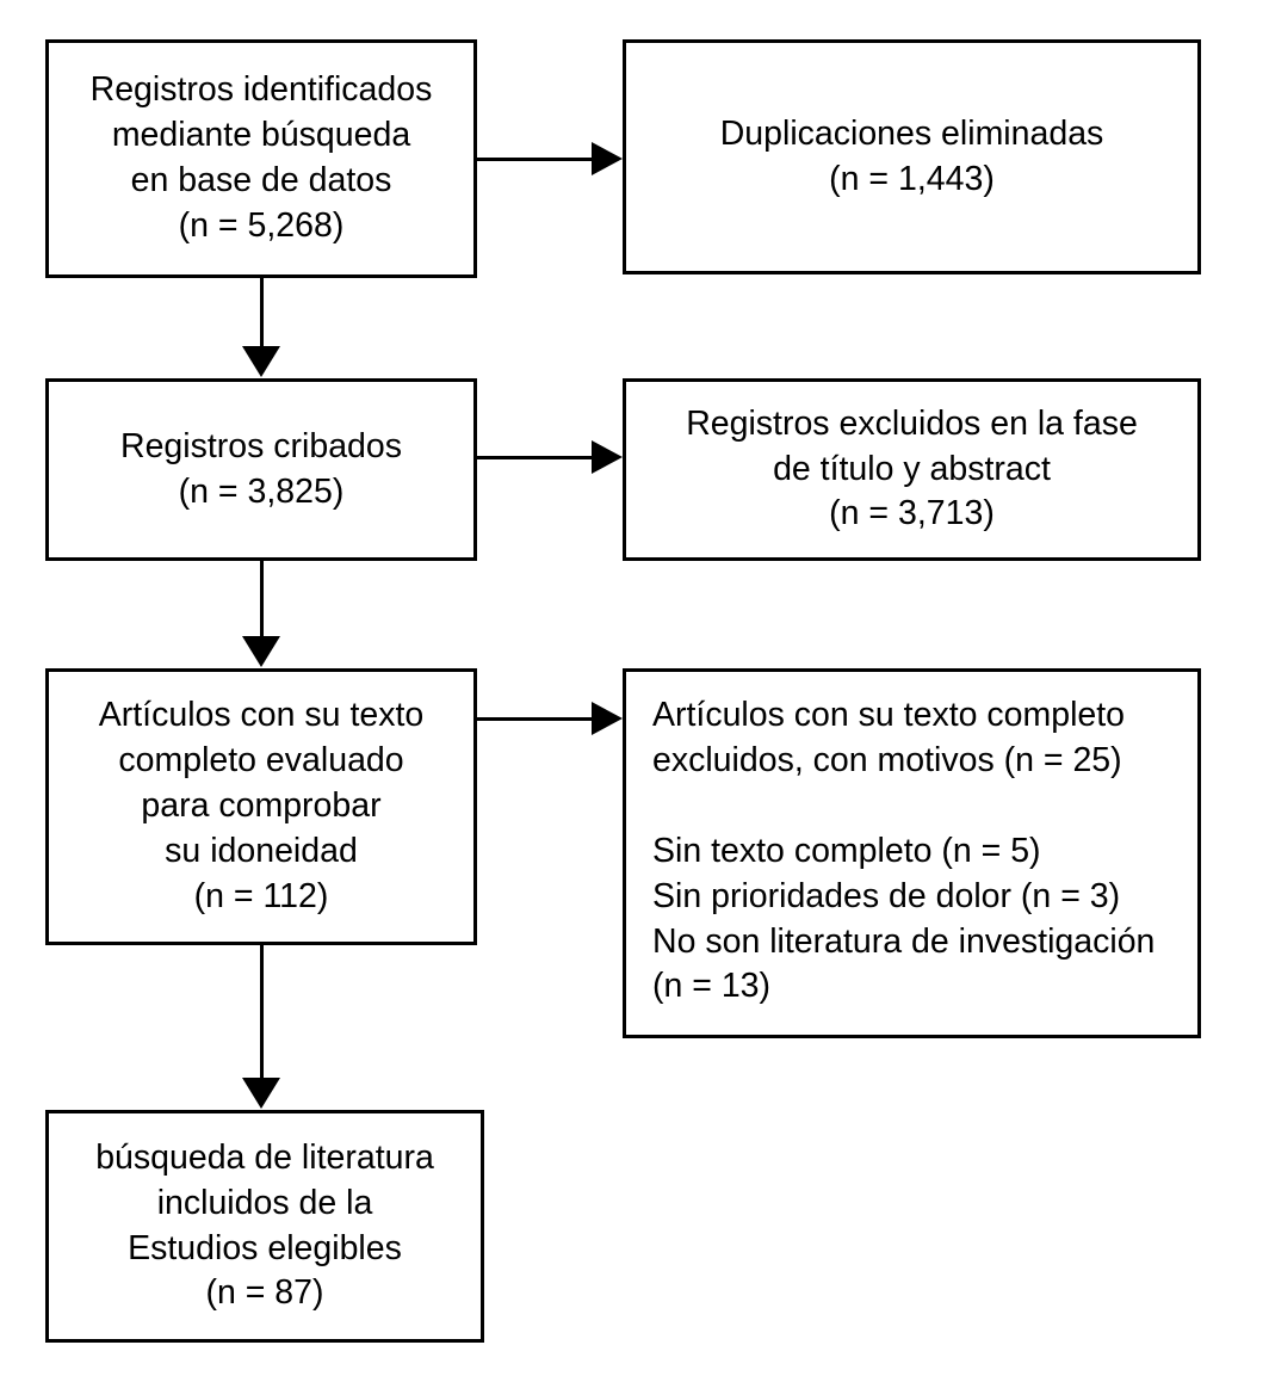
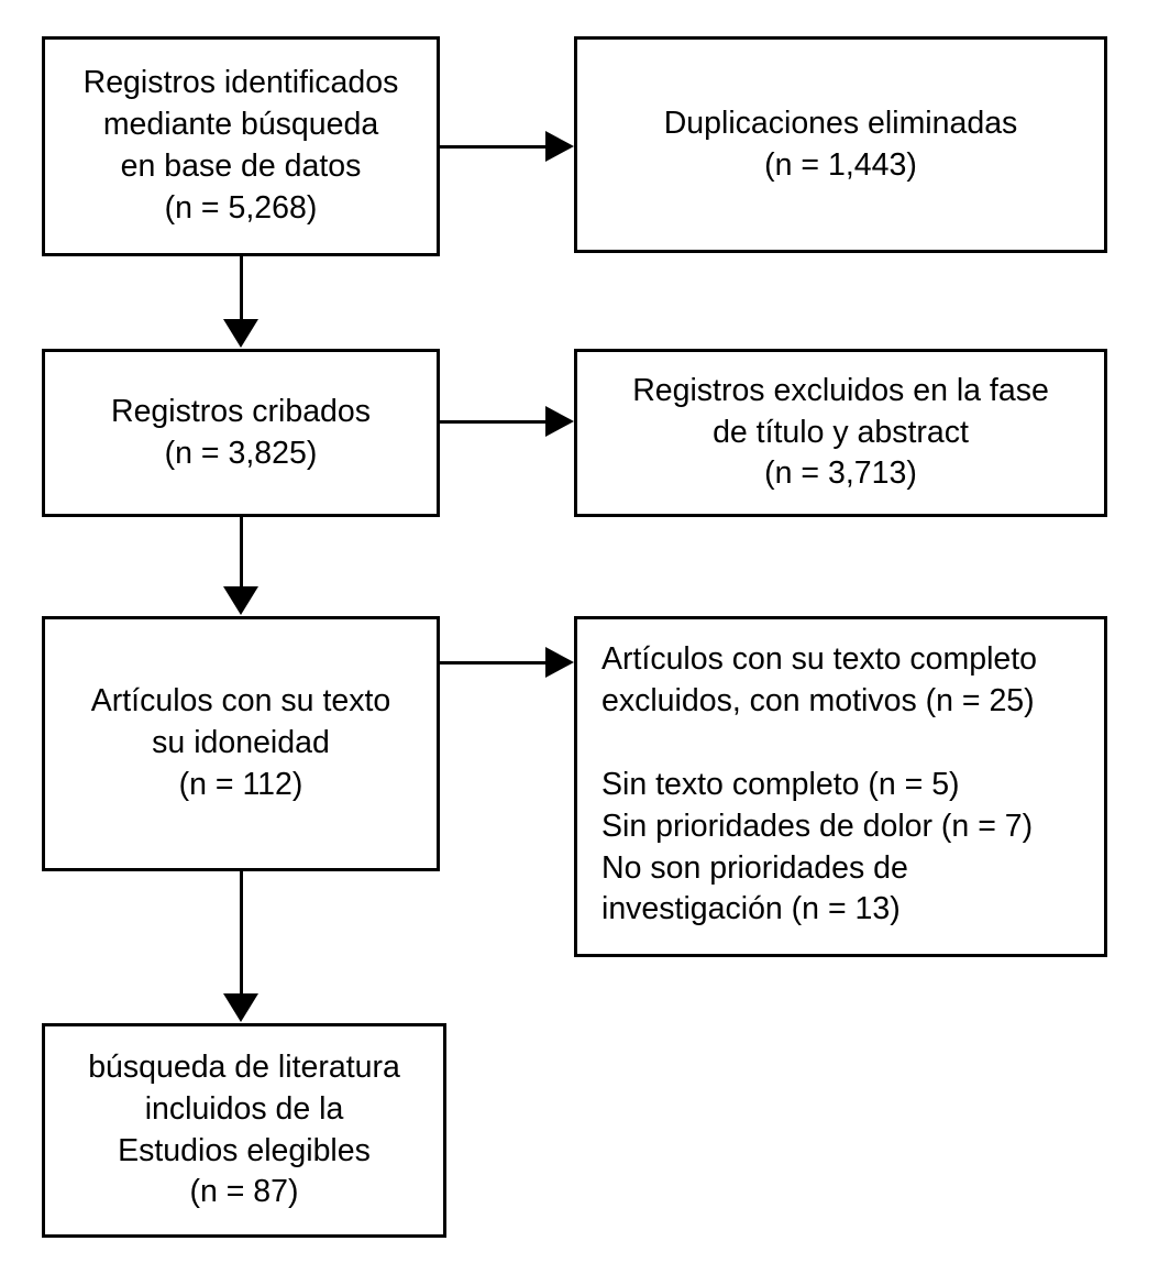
  Registros identificados
  mediante búsqueda
  en base de datos
  (n = 5,268)
  Duplicaciones eliminadas
  (n = 1,443)
  Registros cribados
  (n = 3,825)
  Registros excluidos en la fase
  de título y abstract
  (n = 3,713)
  Artículos con su texto
- completo evaluado
- para comprobar
  su idoneidad
  (n = 112)
  Artículos con su texto completo
  excluidos, con motivos (n = 25)
  Sin texto completo (n = 5)
- Sin prioridades de dolor (n = 3)
+ Sin prioridades de dolor (n = 7)
- No son literatura de investigación (n = 13)
+ No son prioridades de investigación (n = 13)
  búsqueda de literatura
  incluidos de la
  Estudios elegibles
  (n = 87)
